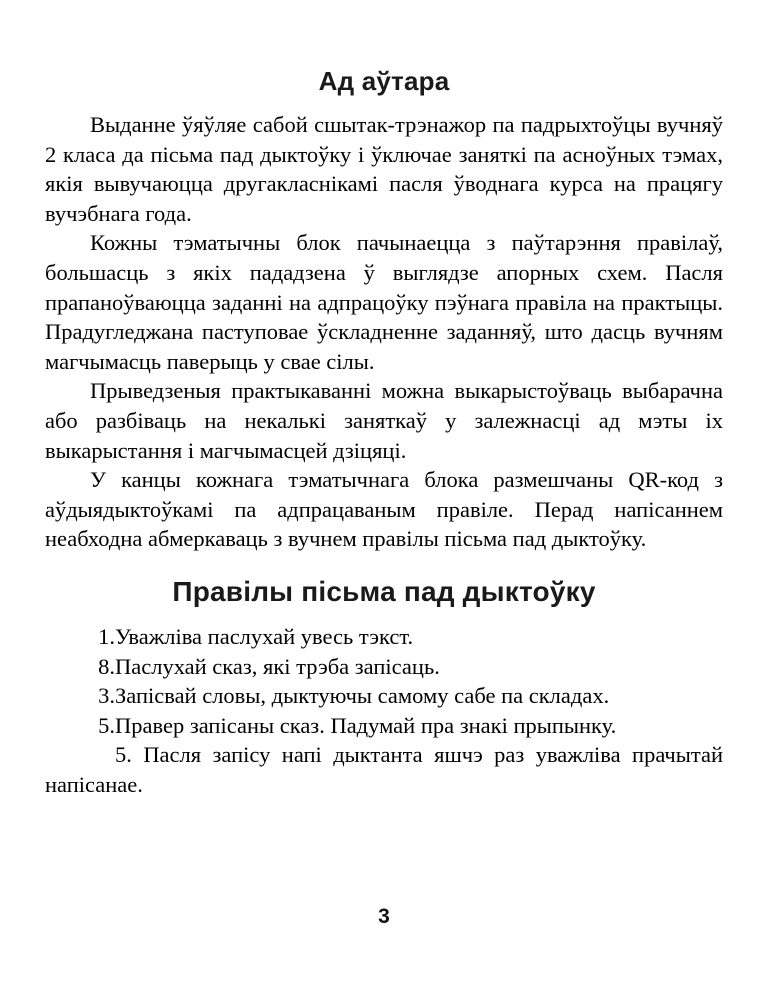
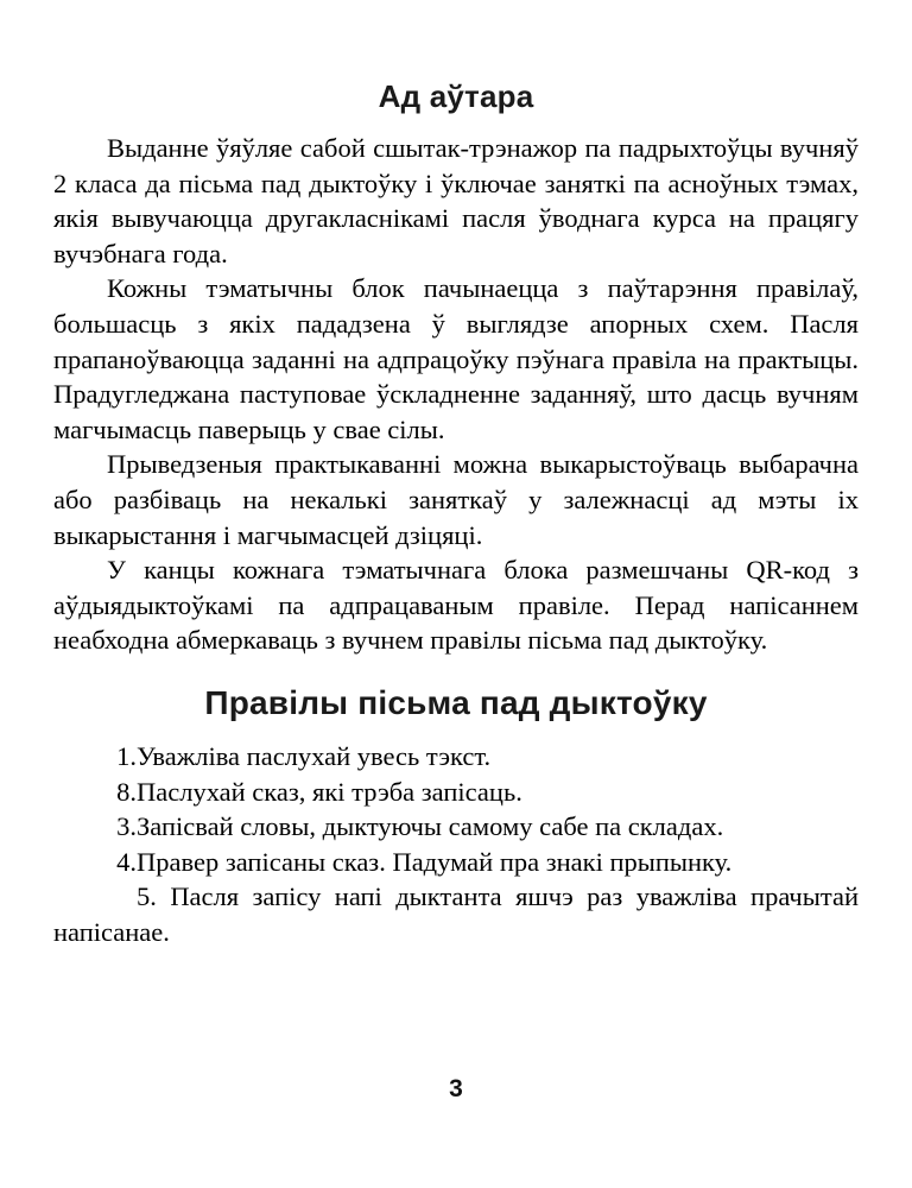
  Ад аўтара
  Выданне ўяўляе сабой сшытак-трэнажор па падрыхтоў­цы вучняў 2 класа да пісьма пад дыктоўку і ўключае заняткі па асноўных тэмах, якія вывучаюцца другакласнікамі пасля ўводнага курса на працягу вучэбнага года.
  Кожны тэматычны блок пачынаецца з паўтарэння правілаў, большасць з якіх пададзена ў выглядзе апорных схем. Пасля прапаноўваюцца заданні на адпрацоўку пэўнага правіла на практыцы. Прадугледжана паступовае ўскладненне заданняў, што дасць вучням магчымасць паверыць у свае сілы.
  Прыведзеныя практыкаванні можна выкарыстоўваць вы­барачна або разбіваць на некалькі заняткаў у залежнасці ад мэты іх выкарыстання і магчымасцей дзіцяці.
  У канцы кожнага тэматычнага блока размешчаны QR-код з аўдыядыктоўкамі па адпрацаваным правіле. Перад напі­саннем неабходна абмеркаваць з вучнем правілы пісьма пад дыктоўку.
  Правілы пісьма пад дыктоўку
  1.
  Уважліва паслухай увесь тэкст.
  8.
  Паслухай сказ, які трэба запісаць.
  3.
  Запісвай словы, дыктуючы самому сабе па складах.
- 5.
+ 4.
  Правер запісаны сказ. Падумай пра знакі прыпынку.
  5. Пасля запісу напі дыктанта яшчэ раз уважліва прачы­тай напісанае.
  3
